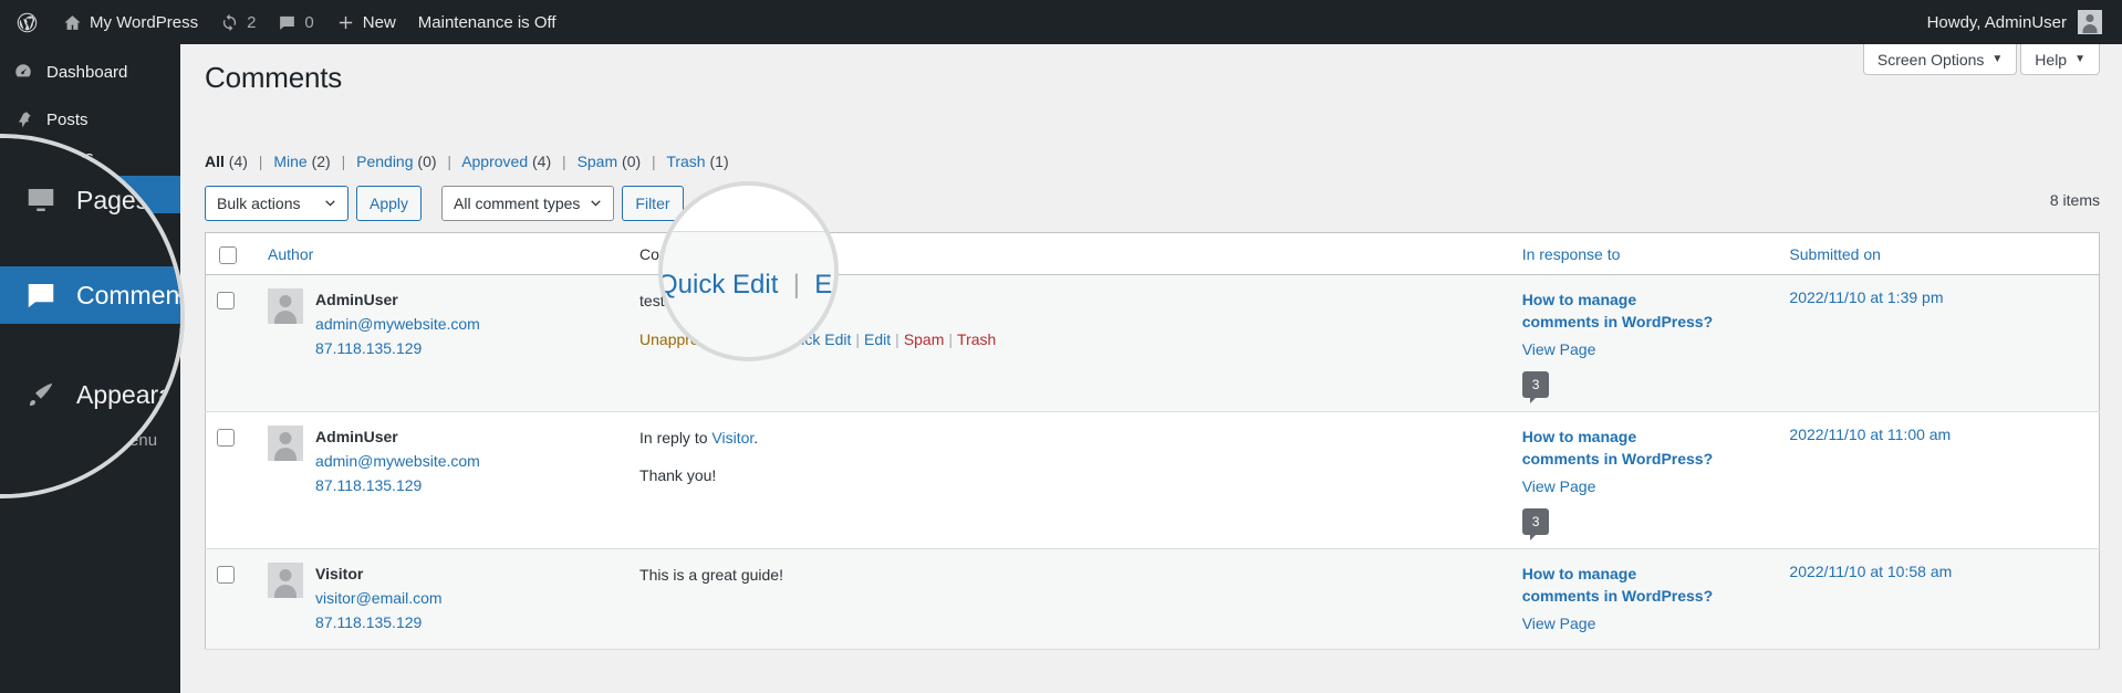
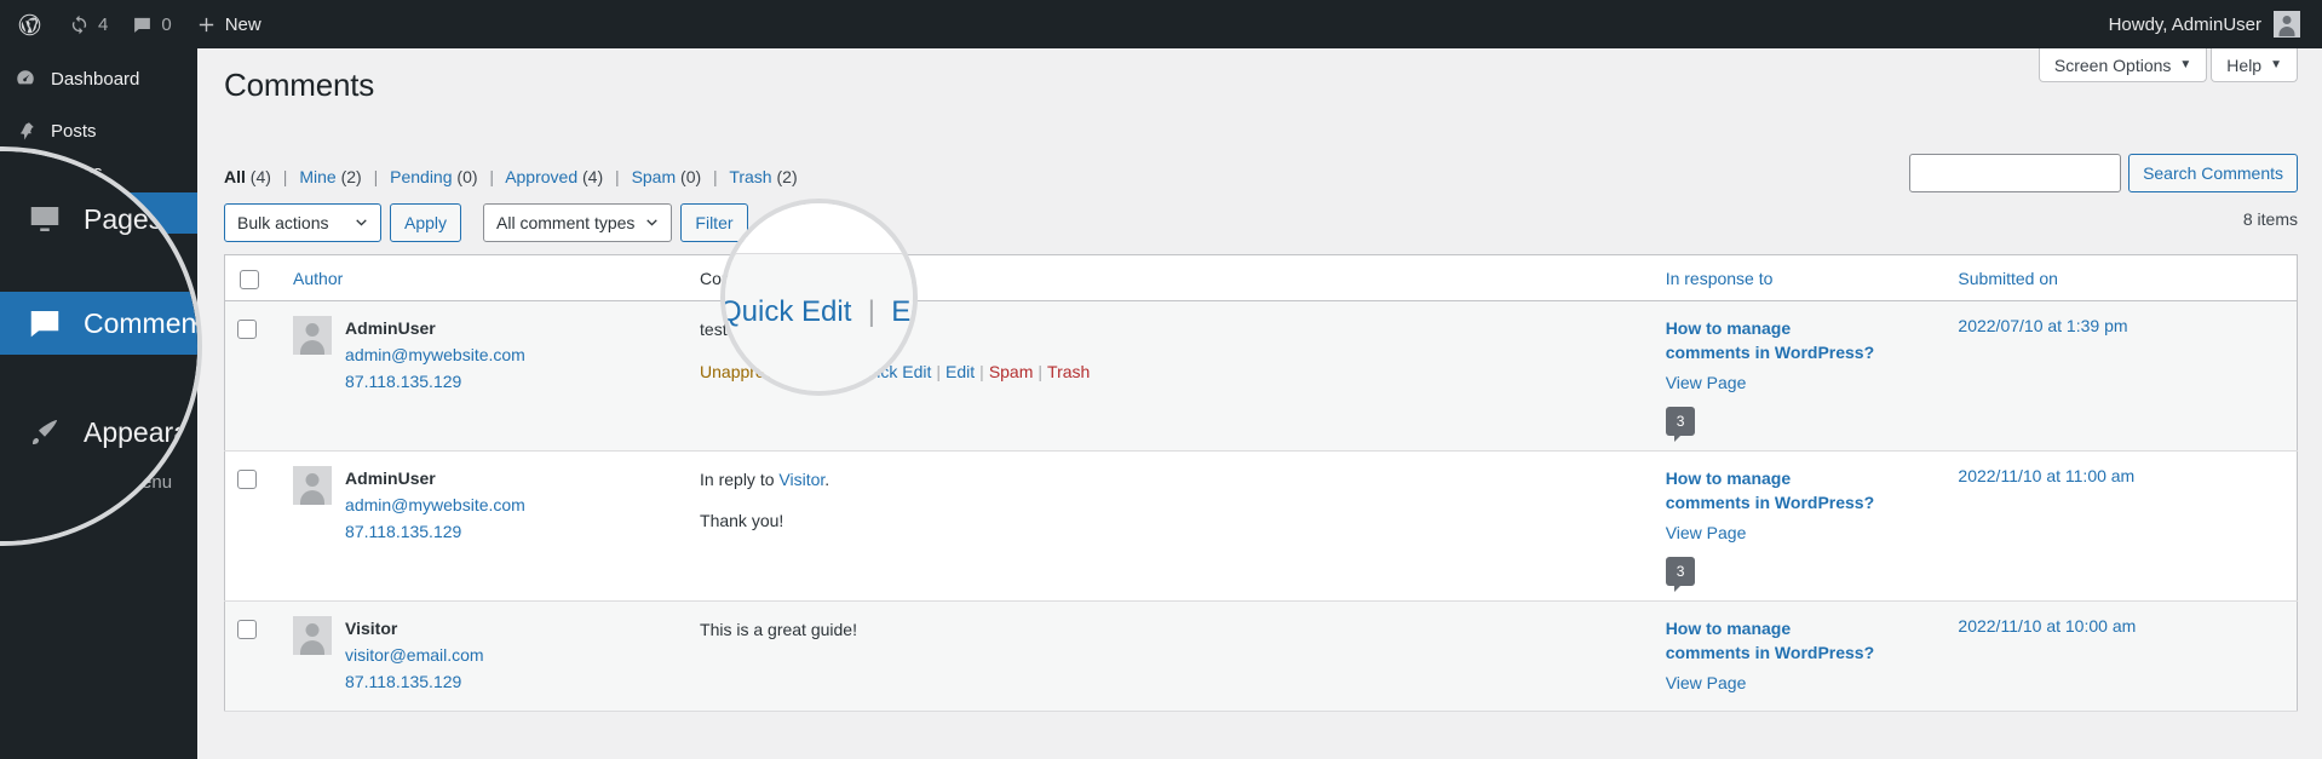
- My WordPress
- 2
+ 4
  0
  New
- Maintenance is Off
  Howdy, AdminUser
  Dashboard
  Posts
  Screen Options
  ▼
  Help
  ▼
  Comments
- All (4) | Mine (2) | Pending (0) | Approved (4) | Spam (0) | Trash (1)
+ All (4) | Mine (2) | Pending (0) | Approved (4) | Spam (0) | Trash (2)
+ Search Comments
  Bulk actions
  Apply
  All comment types
  Filte
  8 items
  	Author	Co	In response to	Submitted on
- 	AdminUser admin@mywebsite.com 87.118.135.129	tes Un dit | Edit | Spam | Trash	How to manage comments in WordPress? View Page 3	2022/11/10 at 1:39 pm
+ 	AdminUser admin@mywebsite.com 87.118.135.129	tes Un dit | Edit | Spam | Trash	How to manage comments in WordPress? View Page 3	2022/07/10 at 1:39 pm
  	AdminUser admin@mywebsite.com 87.118.135.129	In reply to Visitor. Thank you!	How to manage comments in WordPress? View Page 3	2022/11/10 at 11:00 am
- 	Visitor visitor@email.com 87.118.135.129	This is a great guide!	How to manage comments in WordPress? View Page	2022/11/10 at 10:58 am
+ 	Visitor visitor@email.com 87.118.135.129	This is a great guide!	How to manage comments in WordPress? View Page	2022/11/10 at 10:00 am
  Pages
  Commen
  Appearan
  Quick Edit | E
